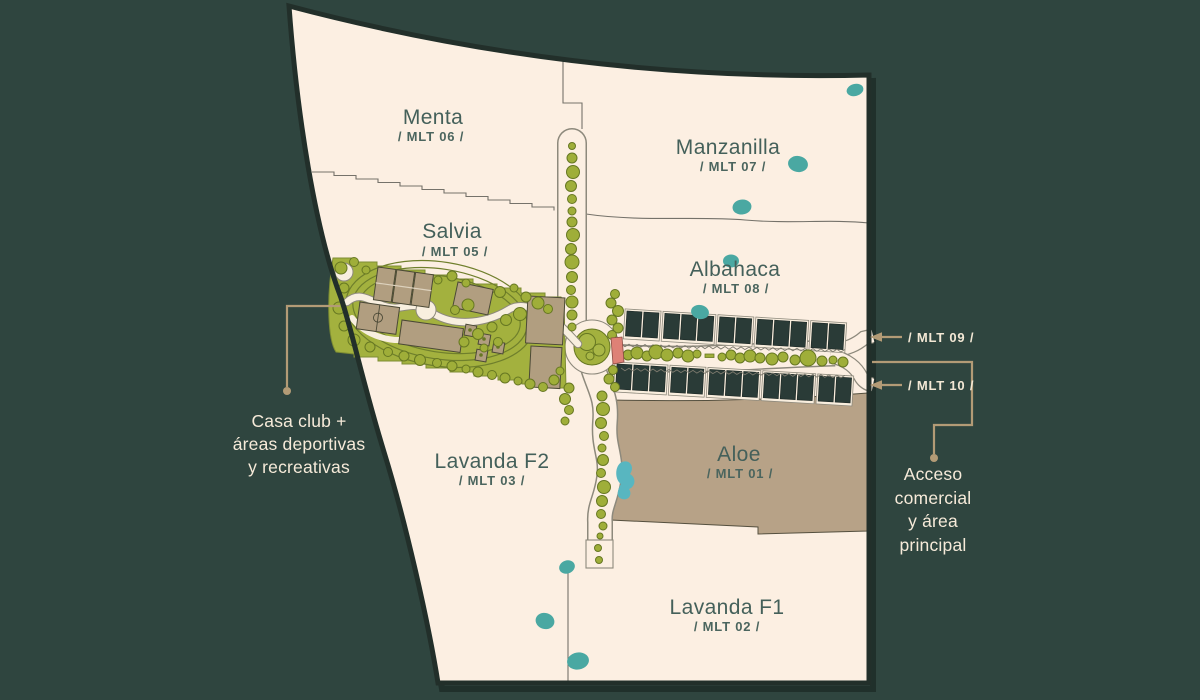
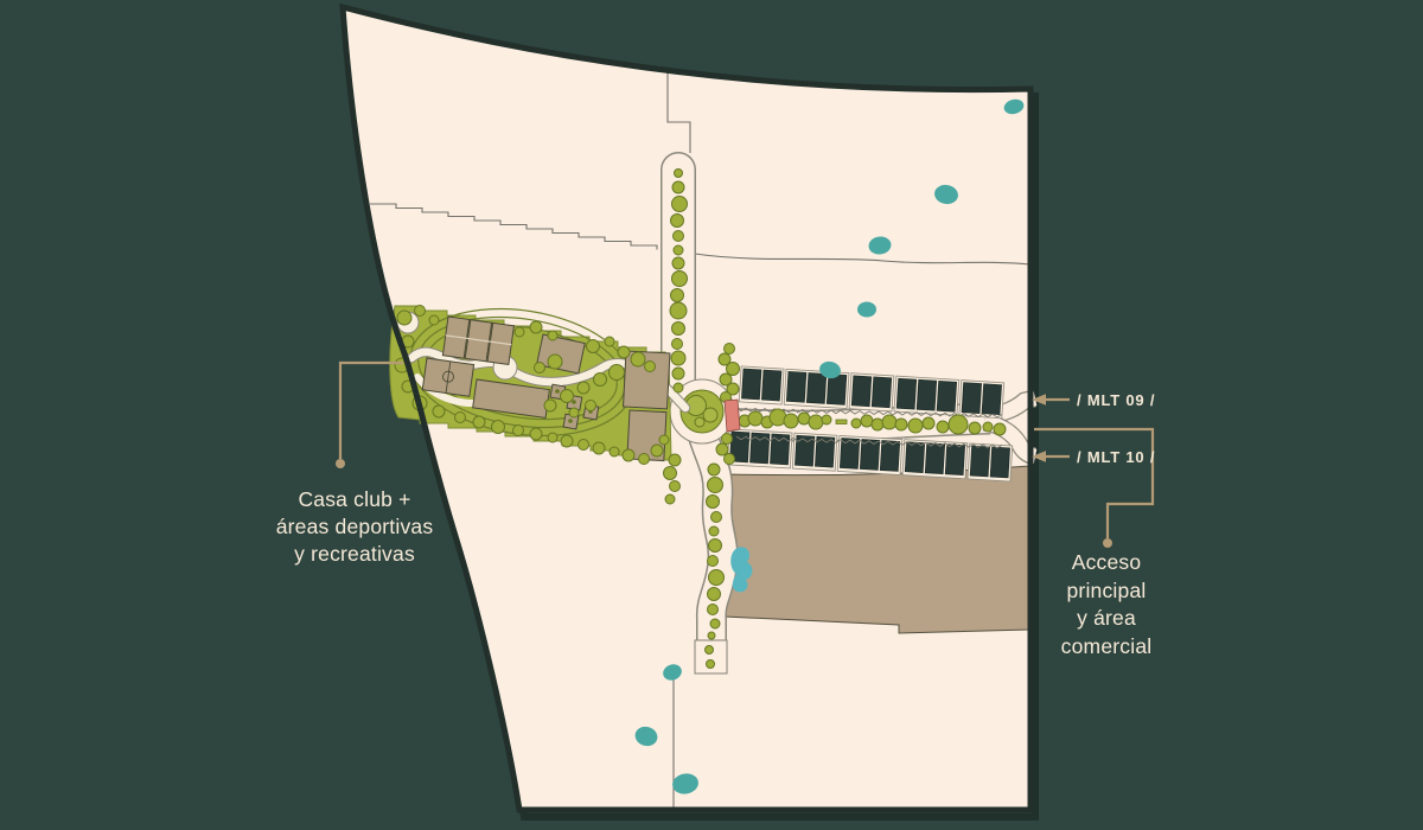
- Menta
- / MLT 06 /
- Manzanilla
- / MLT 07 /
- Salvia
- / MLT 05 /
- Albahaca
- / MLT 08 /
- Aloe
- / MLT 01 /
- Lavanda F2
- / MLT 03 /
- Lavanda F1
- / MLT 02 /
  Casa club +
  áreas deportivas
  y recreativas
  Acceso
- comercial
+ principal
  y área
- principal
+ comercial
  / MLT 09 /
  / MLT 10 /
